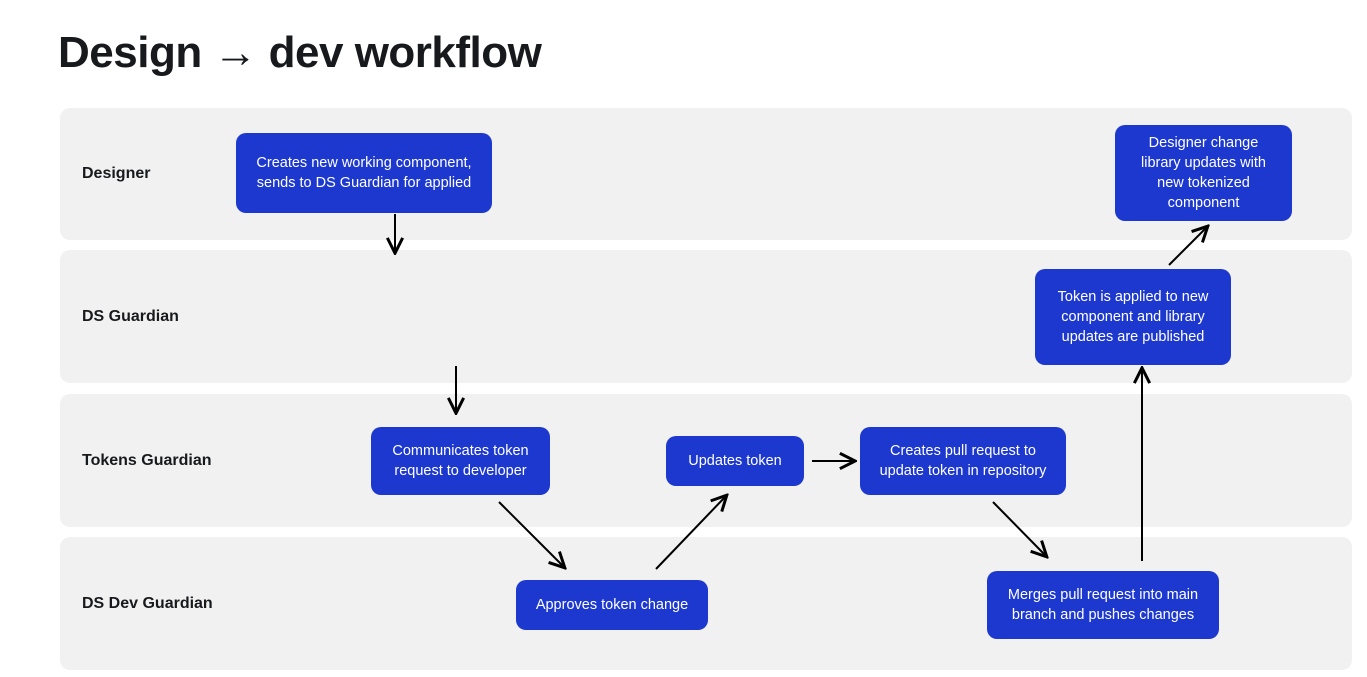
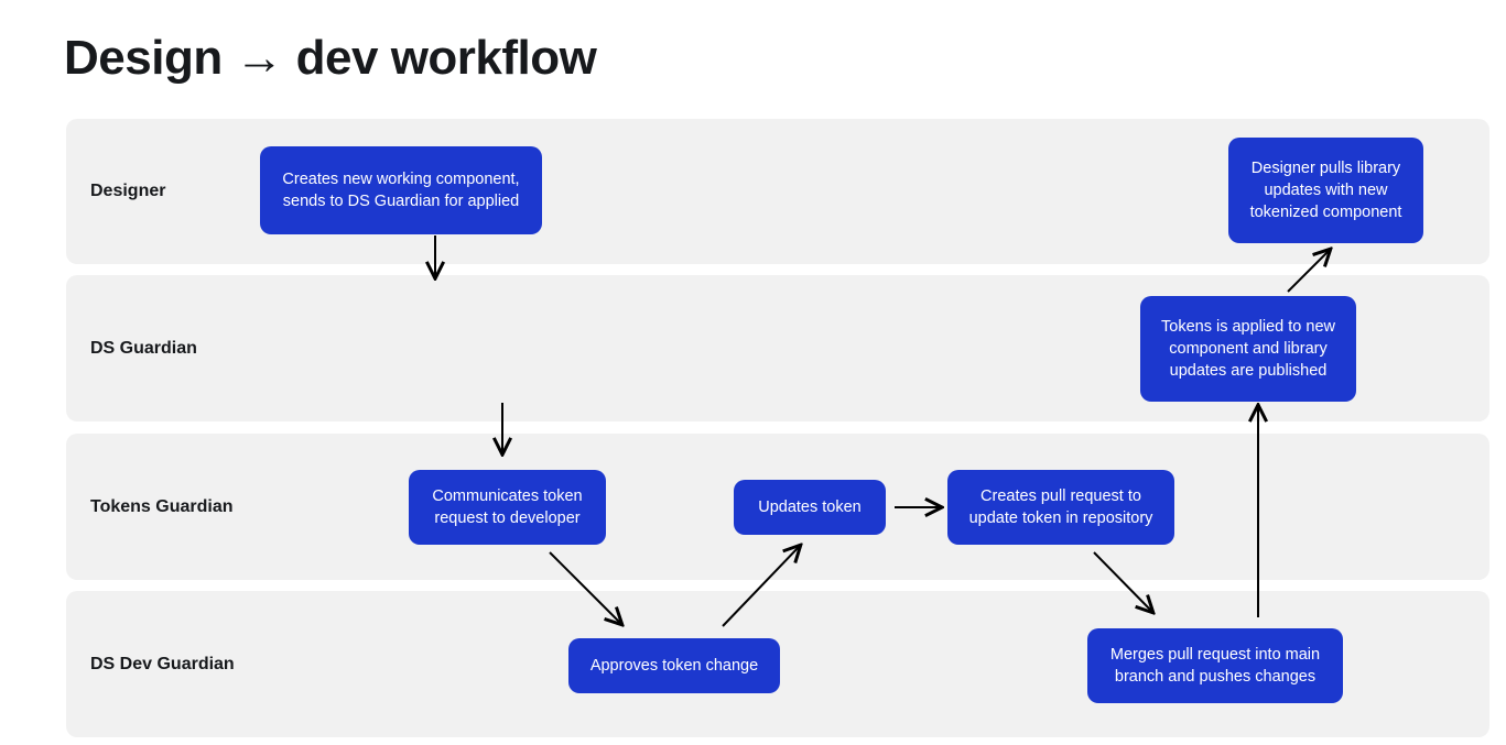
  Design → dev workflow
  Designer
  DS Guardian
  Tokens Guardian
  DS Dev Guardian
  Creates new working component, sends to DS Guardian for applied
- Designer change library updates with new tokenized component
+ Designer pulls library updates with new tokenized component
- Token is applied to new component and library updates are published
+ Tokens is applied to new component and library updates are published
  Communicates token request to developer
  Updates token
  Creates pull request to update token in repository
  Approves token change
  Merges pull request into main branch and pushes changes
